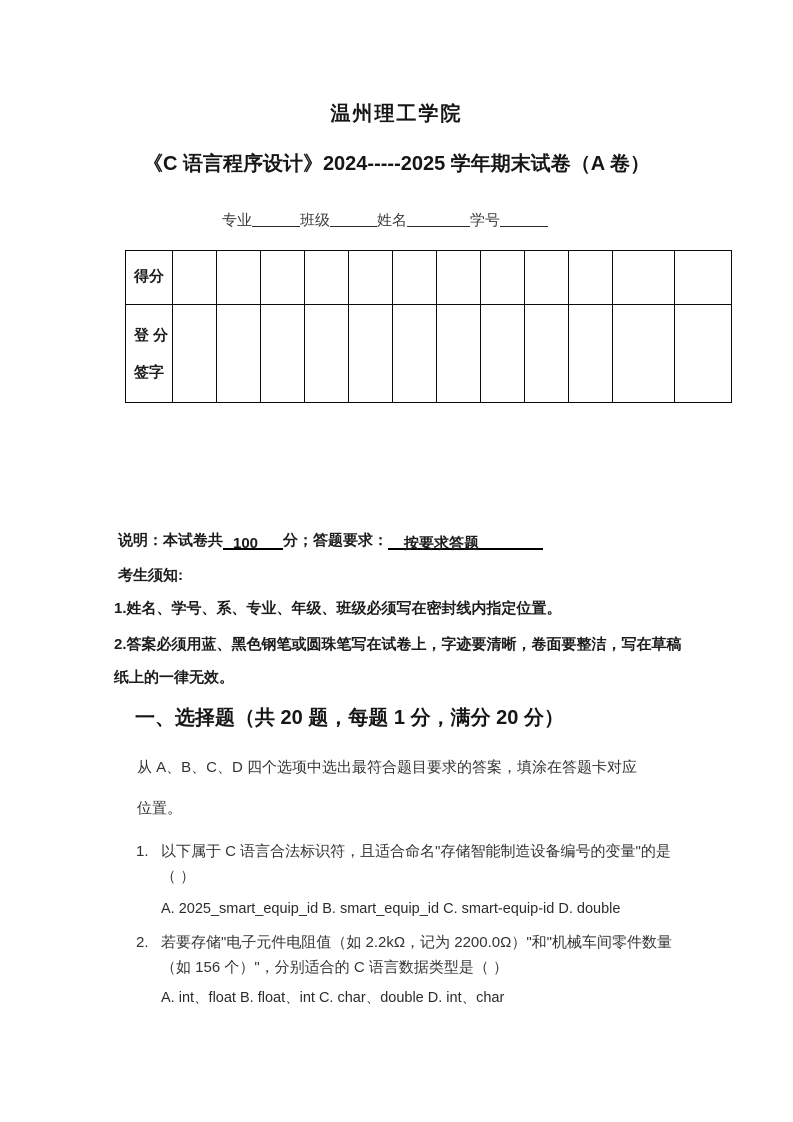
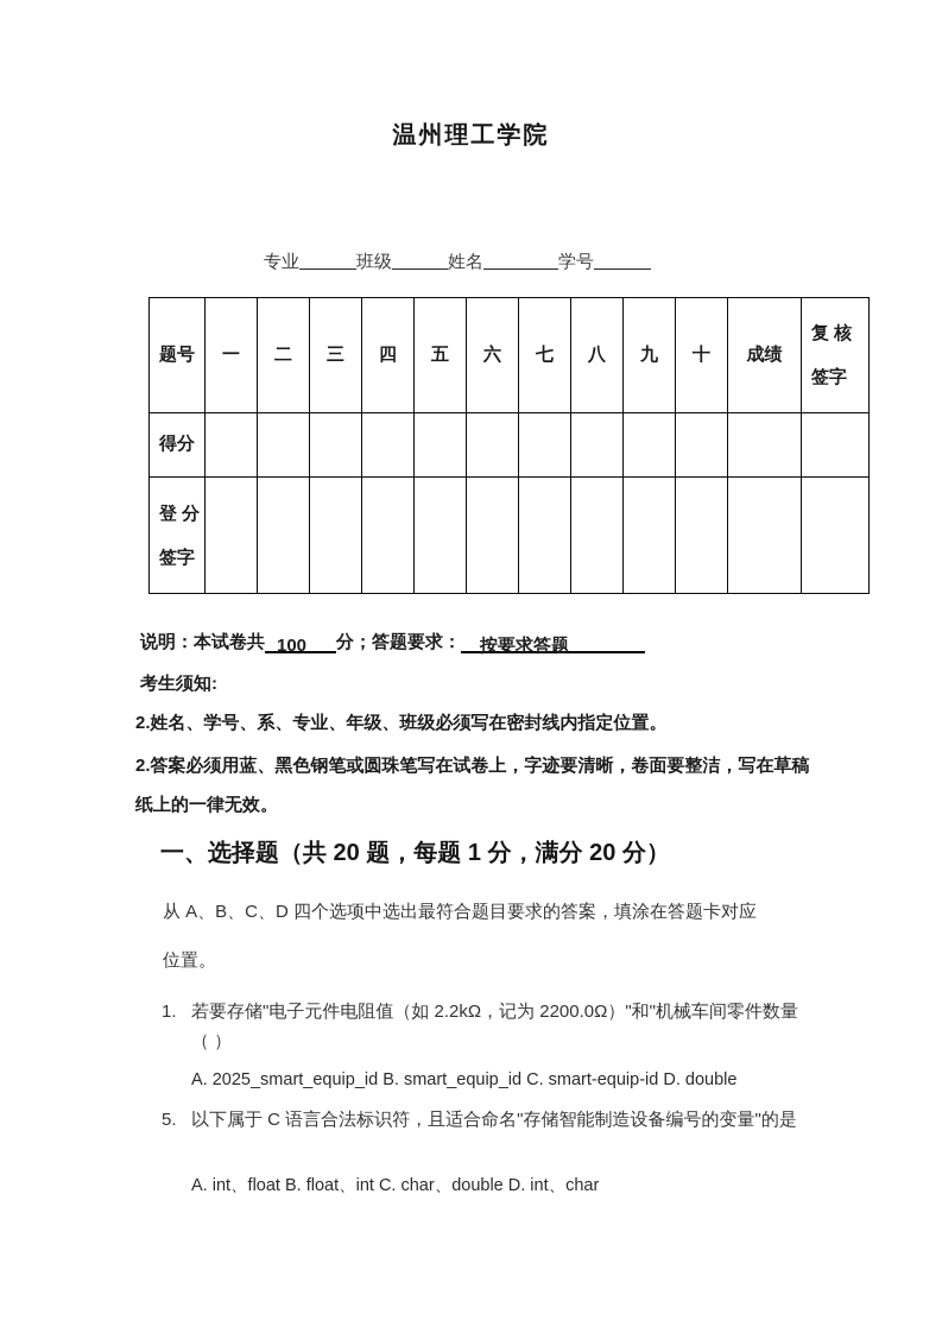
  温州理工学院
- 《C 语言程序设计》2024-----2025 学年期末试卷（A 卷）
  专业 班级 姓名 学号
+ 题号	一	二	三	四	五	六	七	八	九	十	成绩	复 核 签字
  得分
  登 分 签字
  说明：本试卷共 100 分；答题要求： 按要求答题
  考生须知:
- 1.姓名、学号、系、专业、年级、班级必须写在密封线内指定位置。
+ 2.姓名、学号、系、专业、年级、班级必须写在密封线内指定位置。
  2.答案必须用蓝、黑色钢笔或圆珠笔写在试卷上，字迹要清晰，卷面要整洁，写在草稿
  纸上的一律无效。
  一、选择题（共 20 题，每题 1 分，满分 20 分）
  从 A、B、C、D 四个选项中选出最符合题目要求的答案，填涂在答题卡对应
  位置。
  1.
- 以下属于 C 语言合法标识符，且适合命名"存储智能制造设备编号的变量"的是
+ 若要存储"电子元件电阻值（如 2.2kΩ，记为 2200.0Ω）"和"机械车间零件数量
  （ ）
  A. 2025_smart_equip_id B. smart_equip_id C. smart-equip-id D. double
- 2.
+ 5.
- 若要存储"电子元件电阻值（如 2.2kΩ，记为 2200.0Ω）"和"机械车间零件数量
+ 以下属于 C 语言合法标识符，且适合命名"存储智能制造设备编号的变量"的是
- （如 156 个）"，分别适合的 C 语言数据类型是（ ）
  A. int、float B. float、int C. char、double D. int、char
